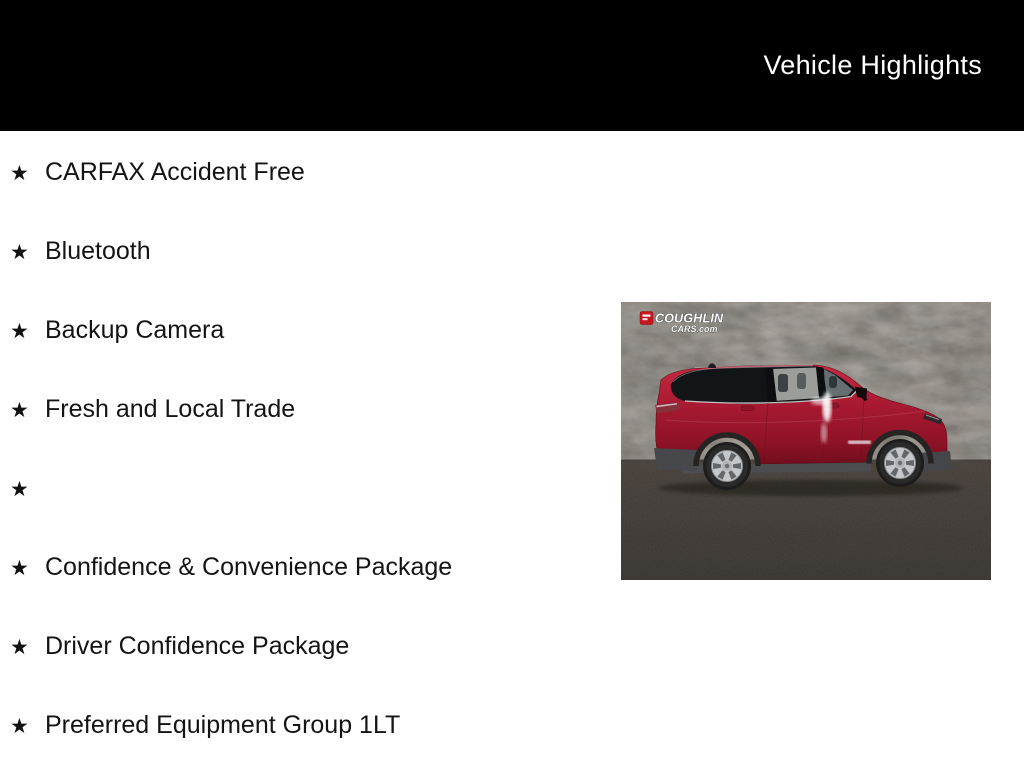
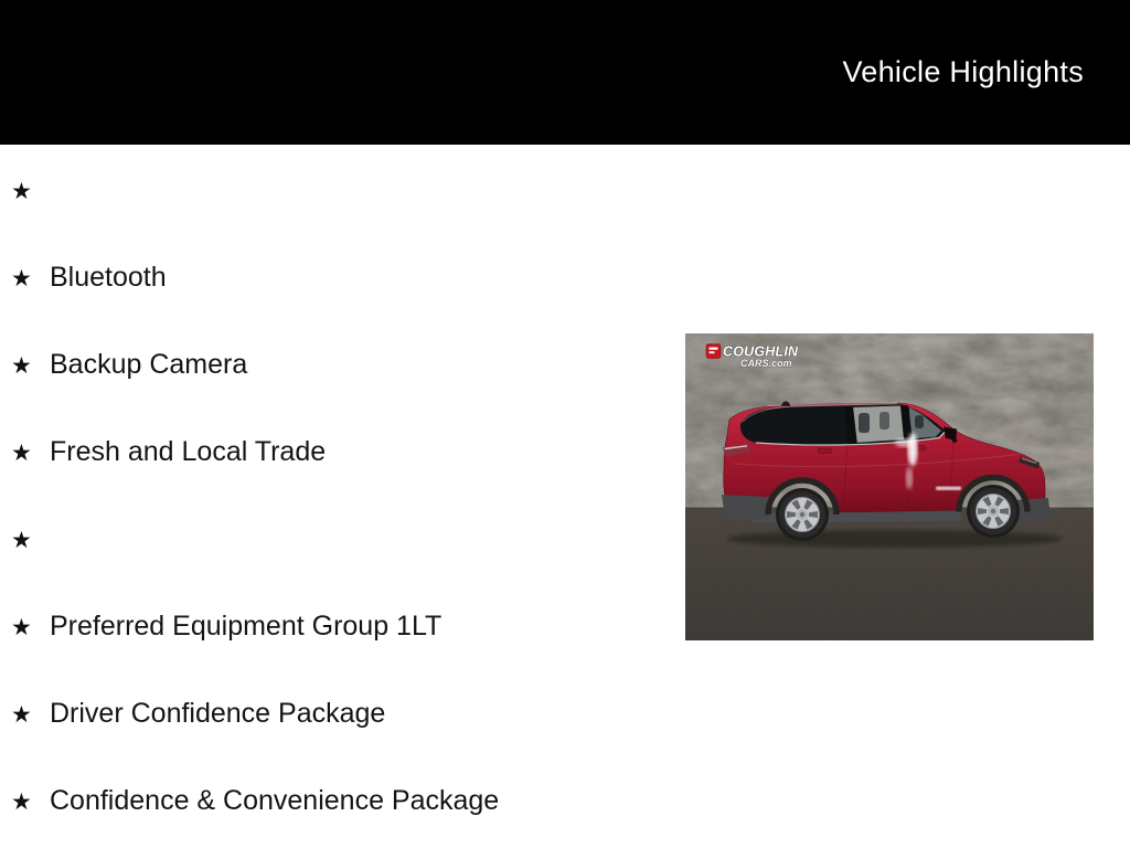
  Vehicle Highlights
  ★
- CARFAX Accident Free
  ★
  Bluetooth
  ★
  Backup Camera
  ★
  Fresh and Local Trade
  ★
  ★
- Confidence & Convenience Package
+ Preferred Equipment Group 1LT
  ★
  Driver Confidence Package
  ★
- Preferred Equipment Group 1LT
+ Confidence & Convenience Package
  COUGHLIN
  CARS.com
